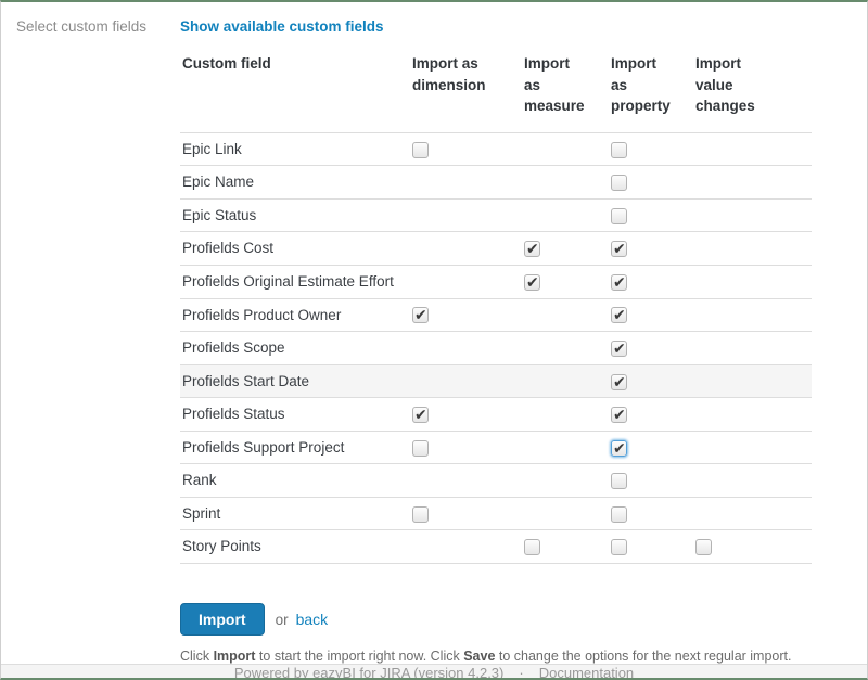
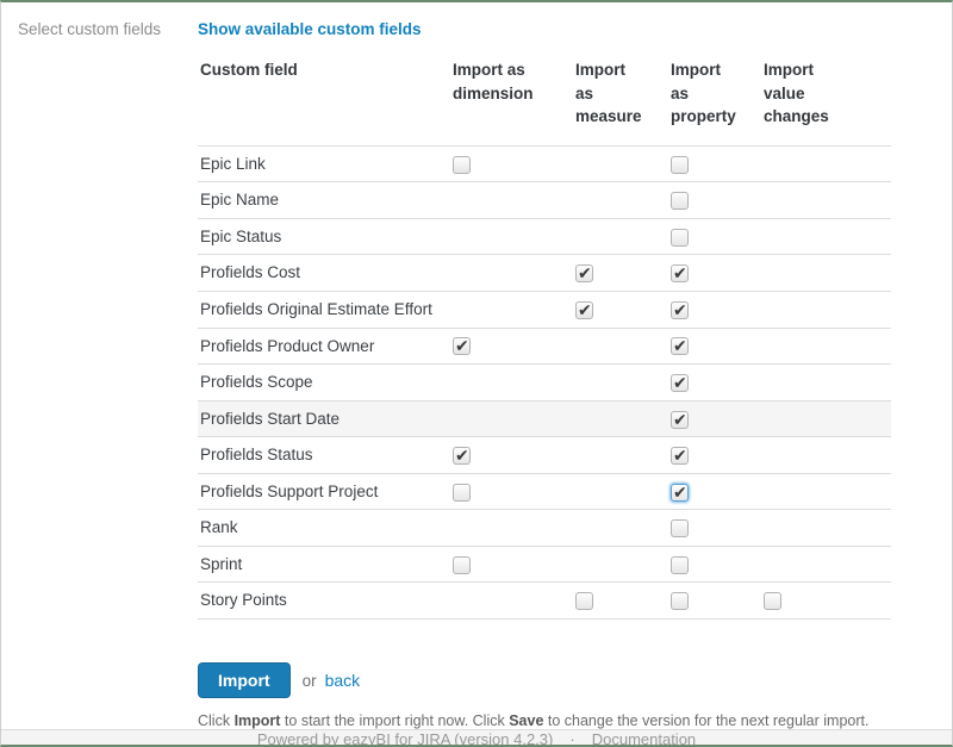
  Select custom fields
  Show available custom fields
  Custom field	Import as dimension	Import as measure	Import as property	Import value changes
  Epic Link
  Epic Name
  Epic Status
  Profields Cost
  Profields Original Estimate Effort
  Profields Product Owner
  Profields Scope
  Profields Start Date
  Profields Status
  Profields Support Project
  Rank
  Sprint
  Story Points
  Import
  or
  back
- Click Import to start the import right now. Click Save to change the options for the next regular import.
+ Click Import to start the import right now. Click Save to change the version for the next regular import.
  Powered by eazyBI for JIRA (version 4.2.3)
  ·
  Documentation
